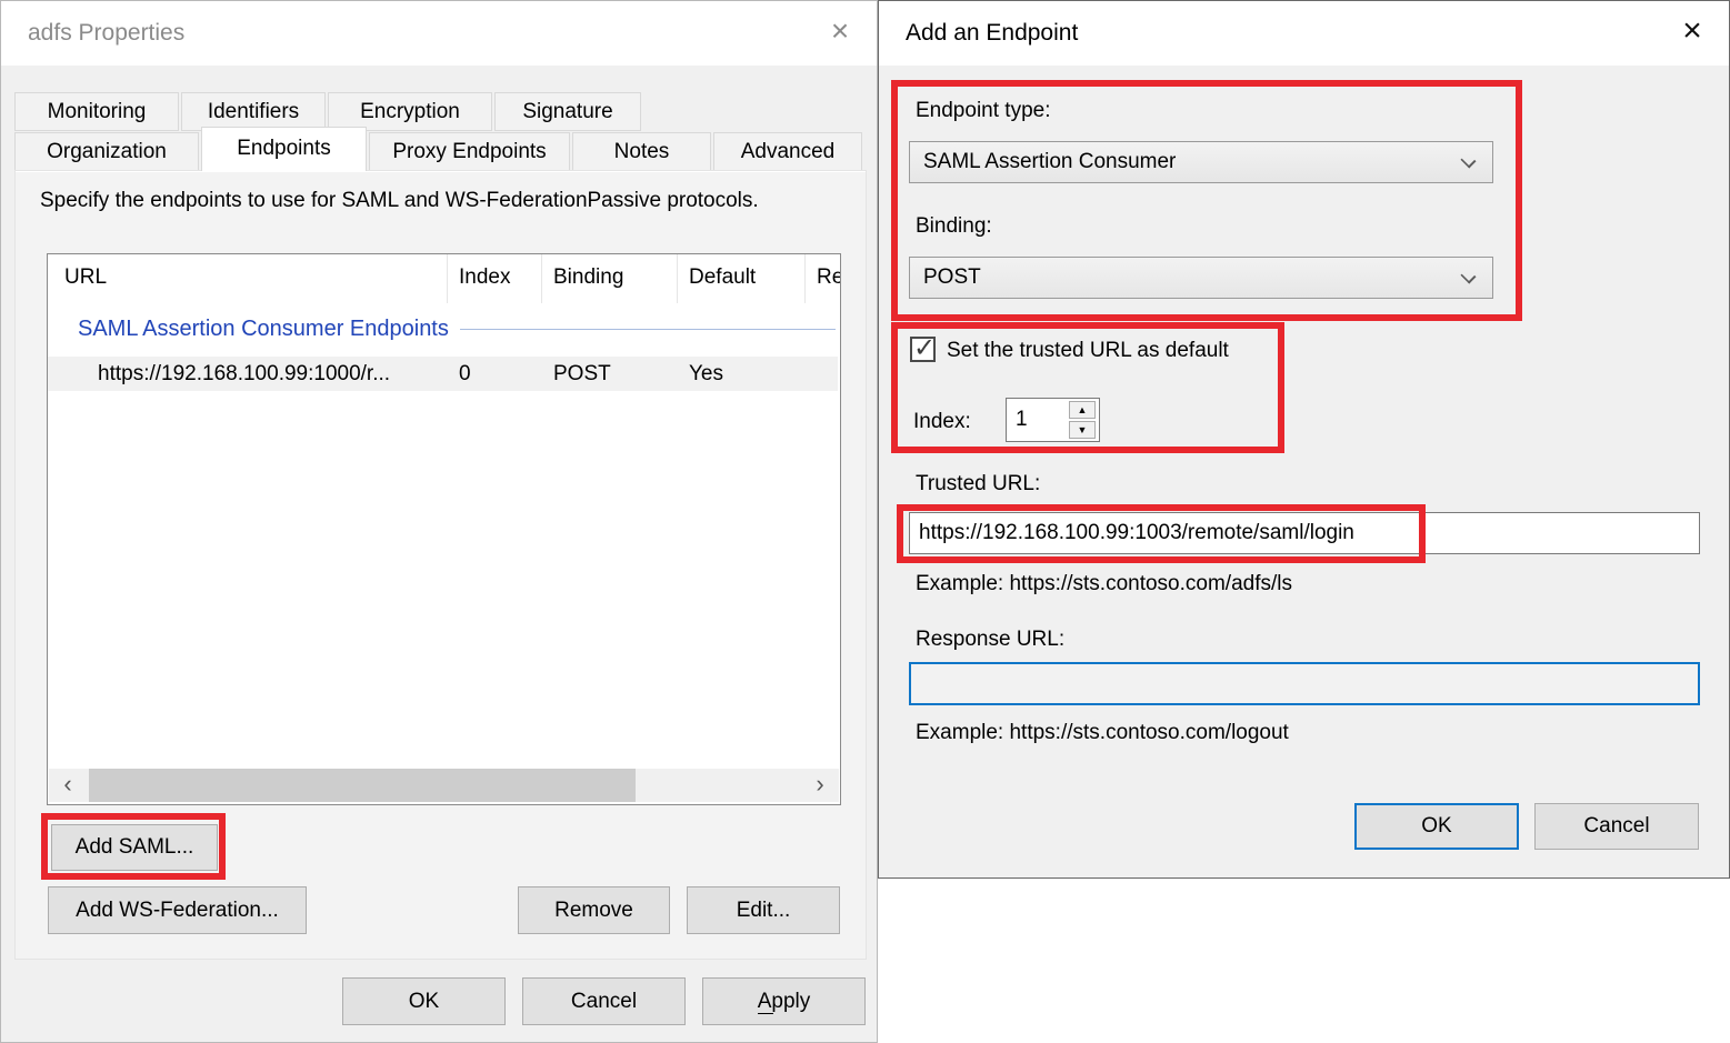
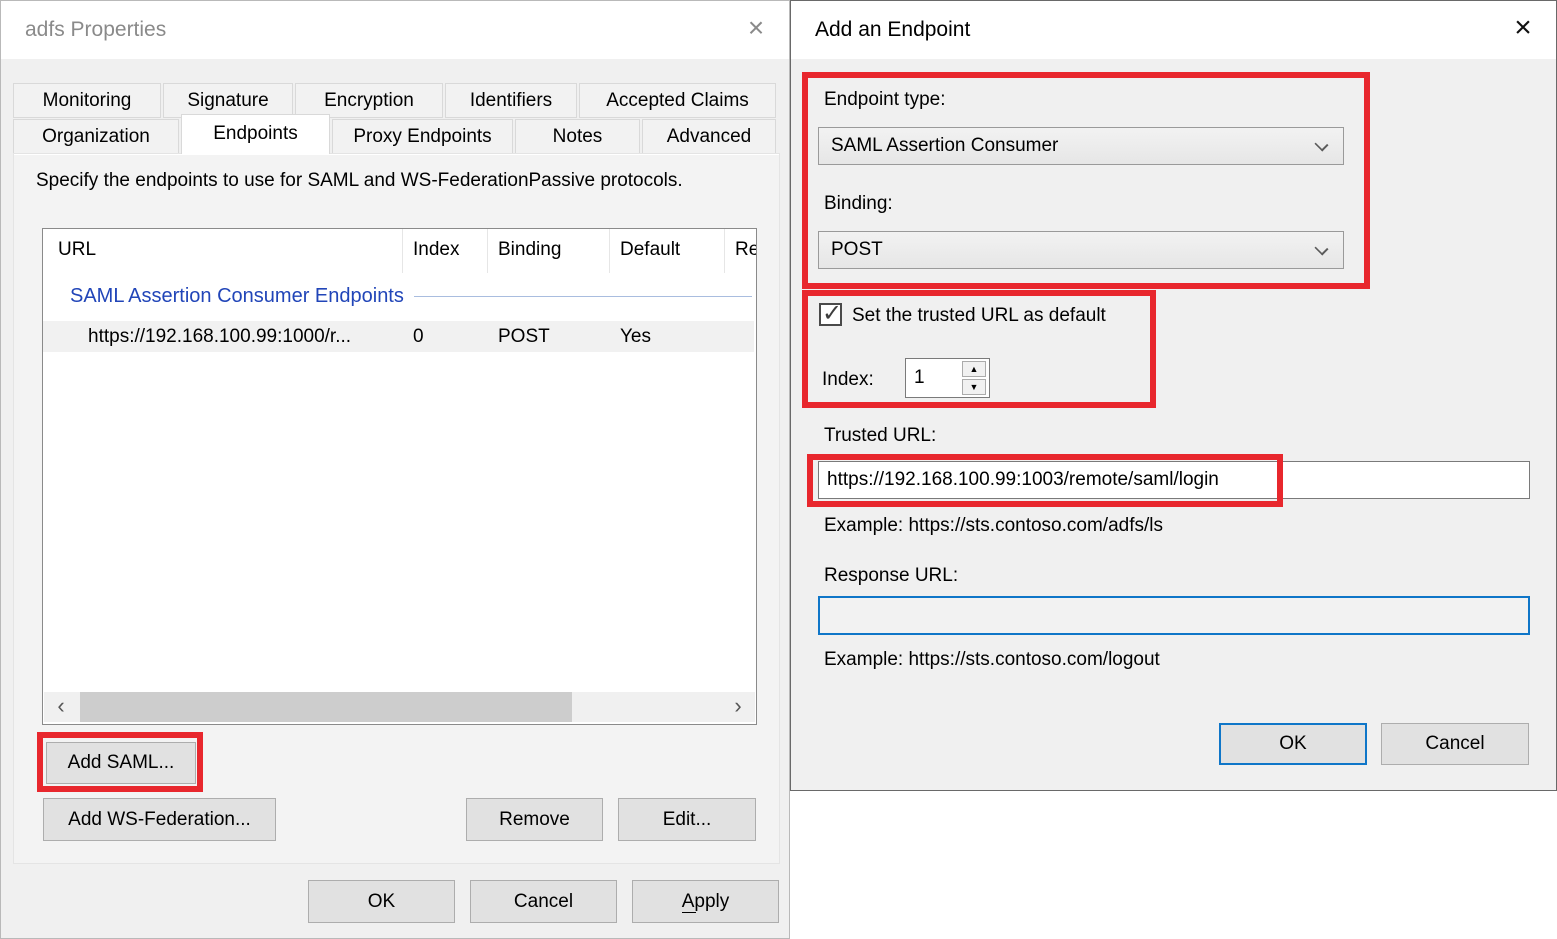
  adfs Properties
  ×
  Monitoring
- Identifiers
+ Signature
  Encryption
- Signature
+ Identifiers
+ Accepted Claims
  Organization
  Endpoints
  Proxy Endpoints
  Notes
  Advanced
  Specify the endpoints to use for SAML and WS-FederationPassive protocols.
  URL
  Index
  Binding
  Default
  Re
  SAML Assertion Consumer Endpoints
  https://192.168.100.99:1000/r...
  0
  POST
  Yes
  ‹
  ›
  Add SAML...
  Add WS-Federation...
  Remove
  Edit...
  OK
  Cancel
  Apply
  Add an Endpoint
  ×
  Endpoint type:
  SAML Assertion Consumer
  Binding:
  POST
  ✓
  Set the trusted URL as default
  Index:
  1
  ▲
  ▼
  Trusted URL:
  https://192.168.100.99:1003/remote/saml/login
  Example: https://sts.contoso.com/adfs/ls
  Response URL:
  Example: https://sts.contoso.com/logout
  OK
  Cancel
